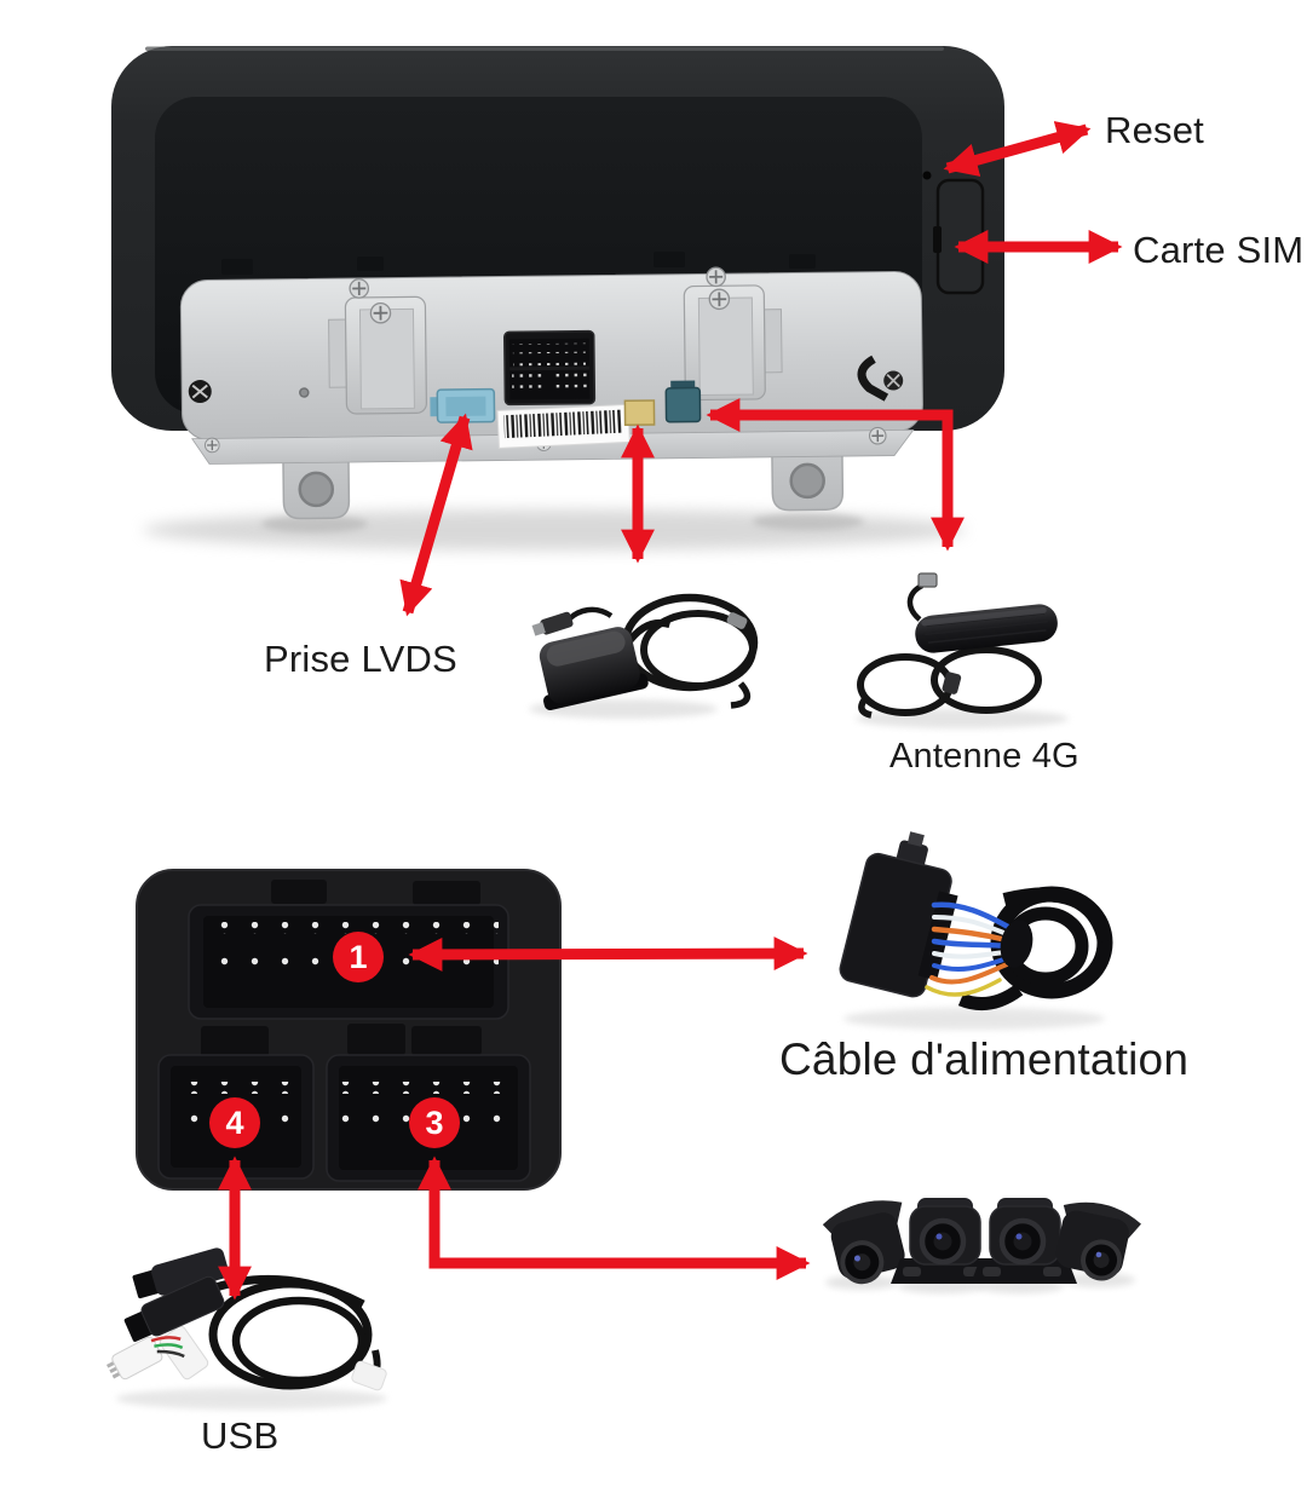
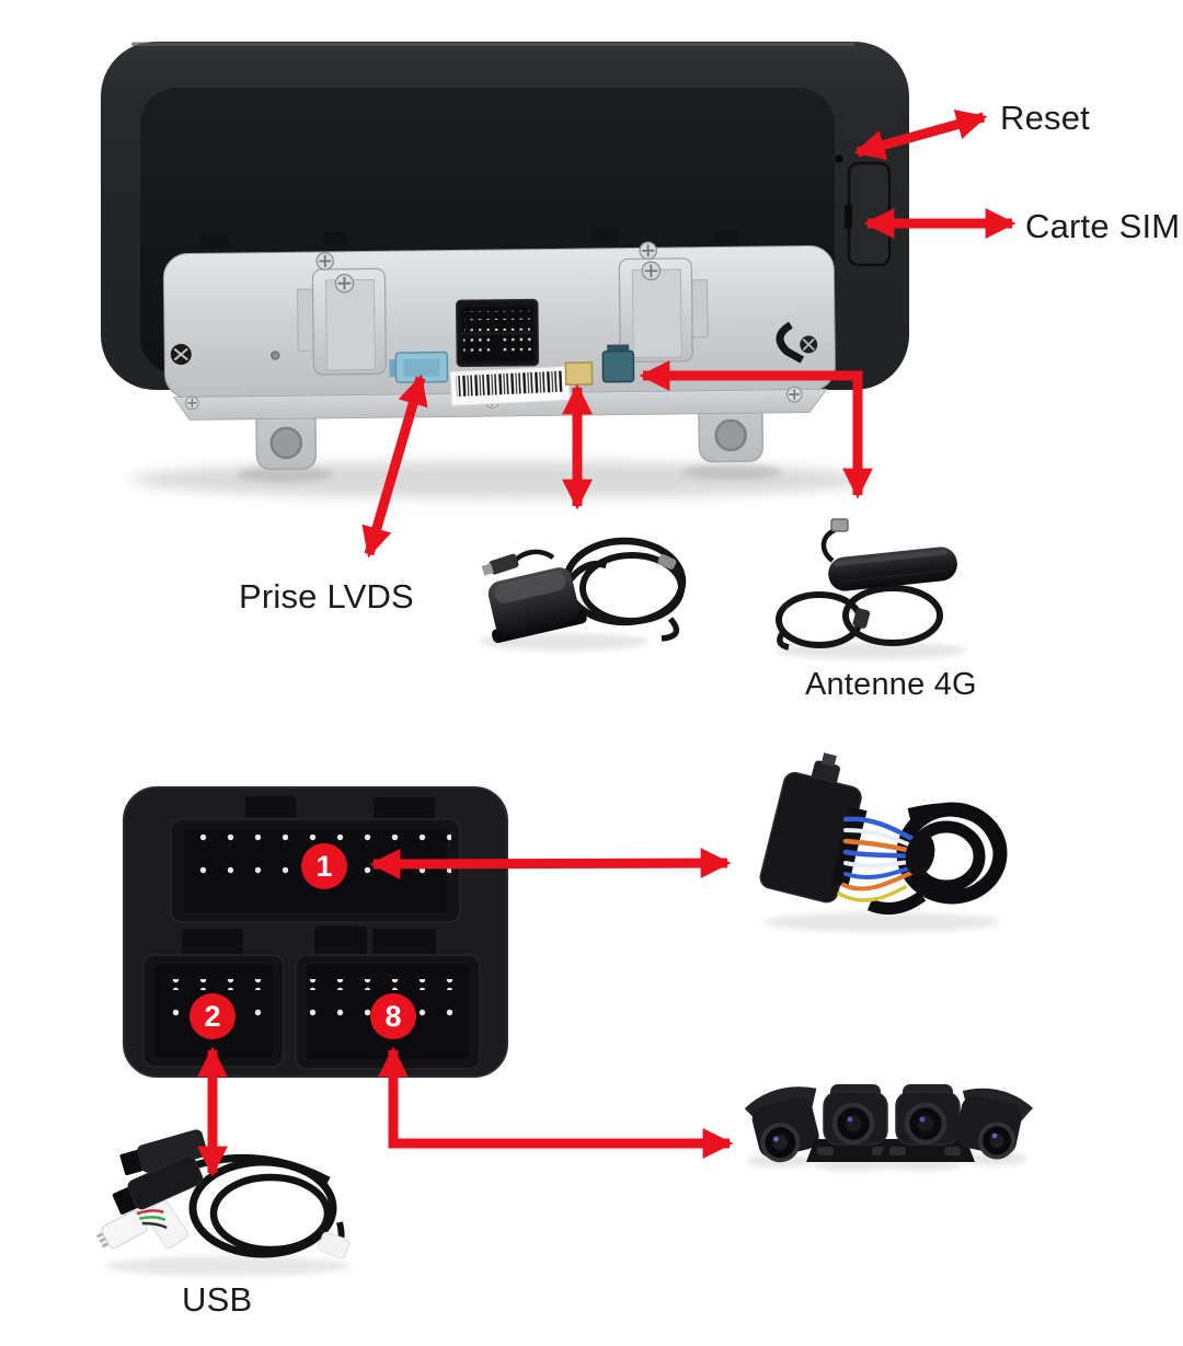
  Reset
  Carte SIM
  Prise LVDS
  Antenne 4G
- Câble d'alimentation
  USB
  1
- 4
+ 2
- 3
+ 8
